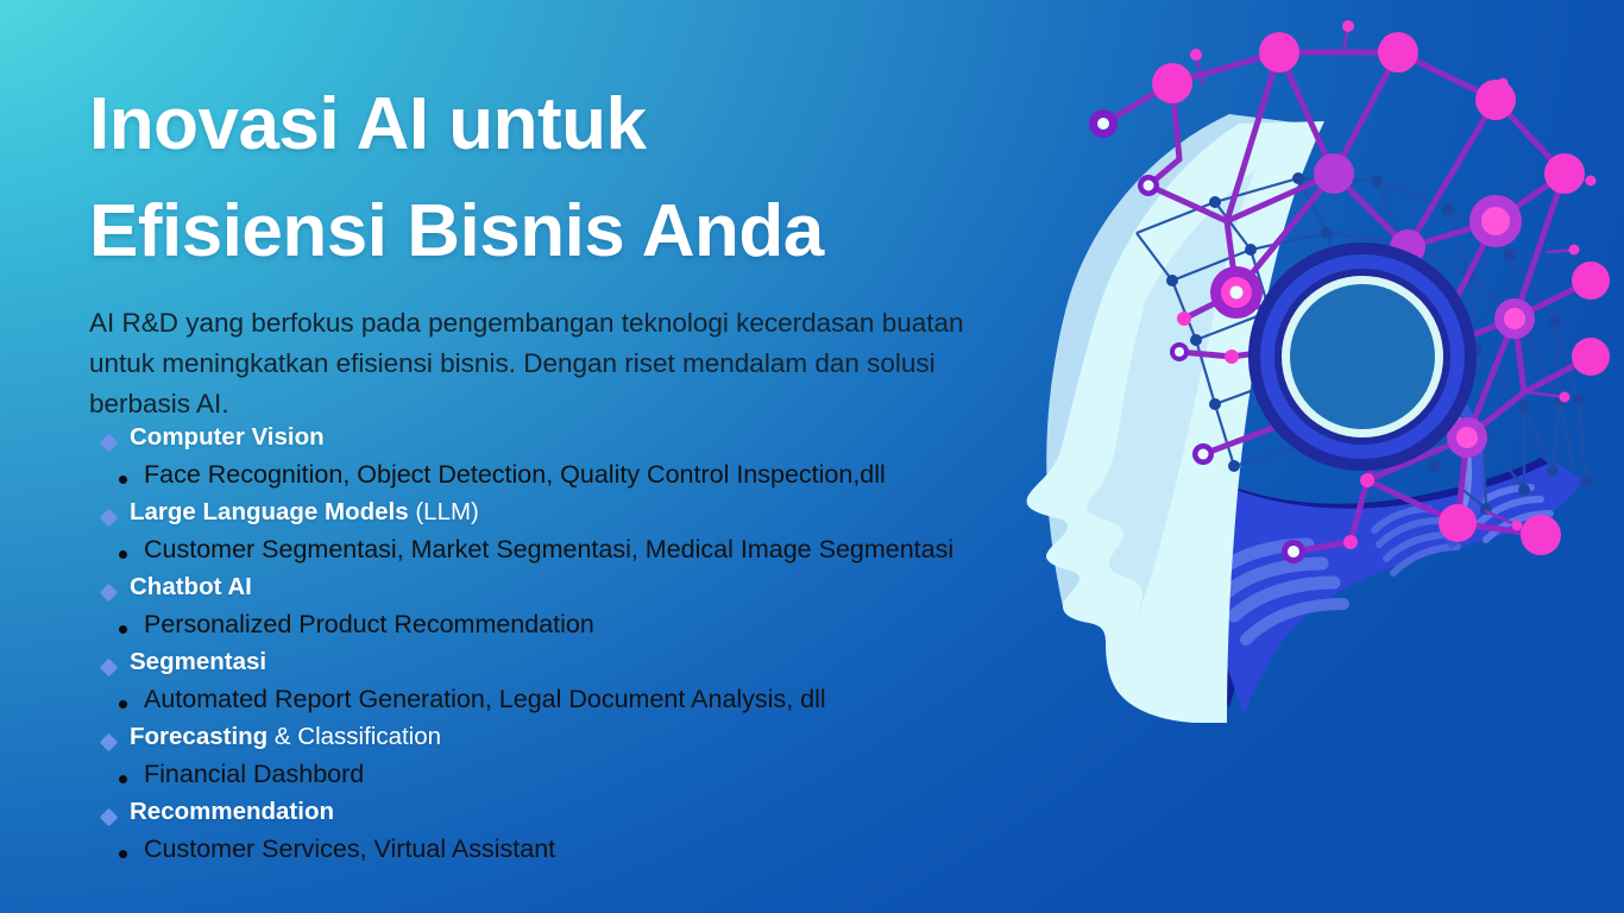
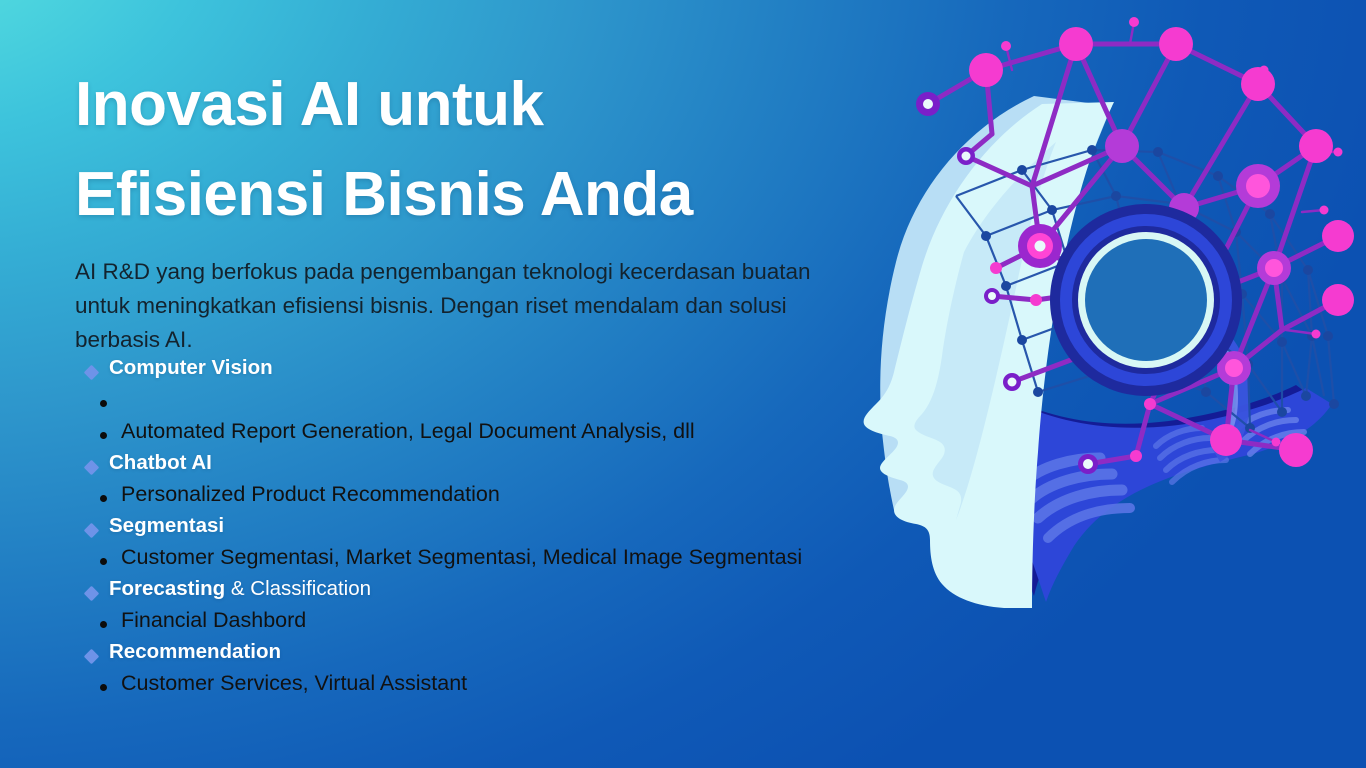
  Inovasi AI untuk
  Efisiensi Bisnis Anda
  AI R&D yang berfokus pada pengembangan teknologi kecerdasan buatan untuk meningkatkan efisiensi bisnis. Dengan riset mendalam dan solusi berbasis AI.
  Computer Vision
- Face Recognition, Object Detection, Quality Control Inspection,dll
- Large Language Models (LLM)
- Customer Segmentasi, Market Segmentasi, Medical Image Segmentasi
+ Automated Report Generation, Legal Document Analysis, dll
  Chatbot AI
  Personalized Product Recommendation
  Segmentasi
- Automated Report Generation, Legal Document Analysis, dll
+ Customer Segmentasi, Market Segmentasi, Medical Image Segmentasi
  Forecasting & Classification
  Financial Dashbord
  Recommendation
  Customer Services, Virtual Assistant
